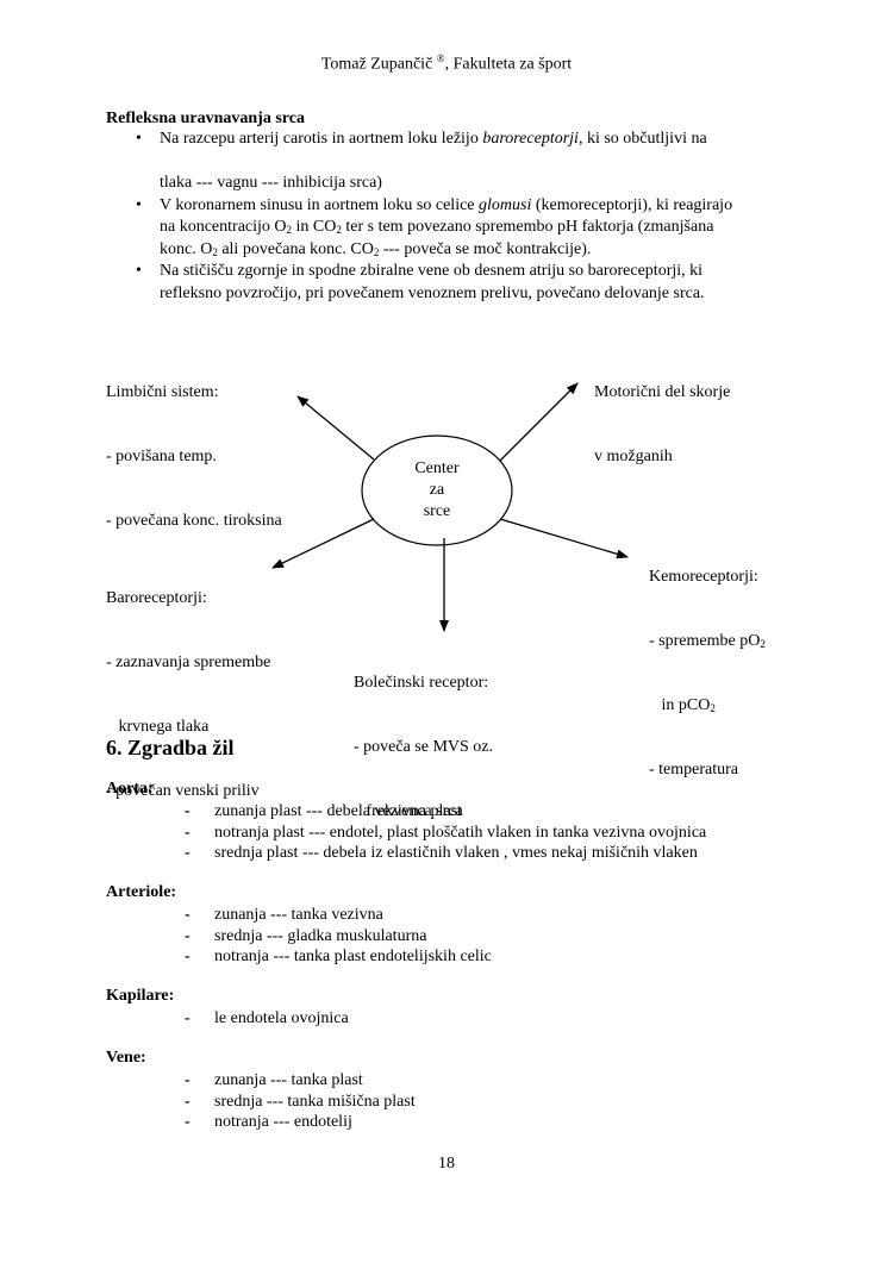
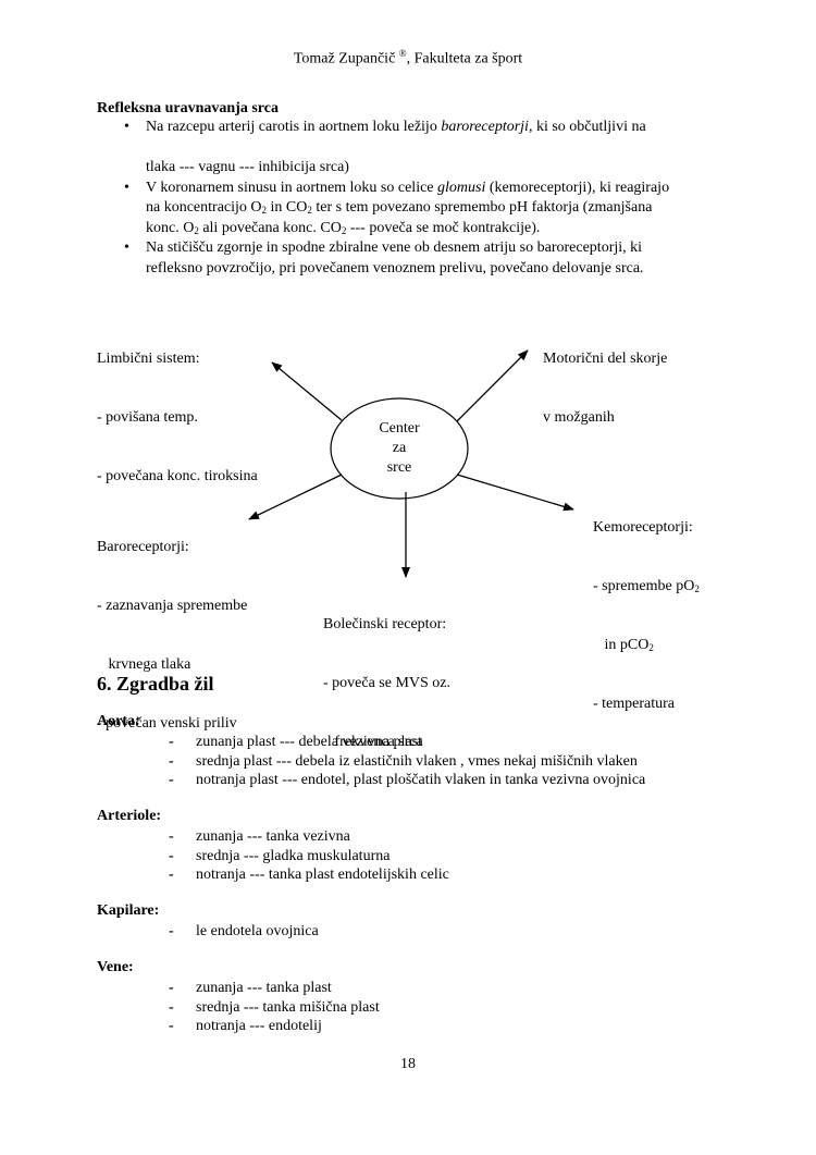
  Tomaž Zupančič ®, Fakulteta za šport
  Refleksna uravnavanja srca
  •
  Na razcepu arterij carotis in aortnem loku ležijo baroreceptorji, ki so občutljivi na
  tlaka --- vagnu --- inhibicija srca)
  •
  V koronarnem sinusu in aortnem loku so celice glomusi (kemoreceptorji), ki reagirajo
  na koncentracijo O2 in CO2 ter s tem povezano spremembo pH faktorja (zmanjšana
  konc. O2 ali povečana konc. CO2 --- poveča se moč kontrakcije).
  •
  Na stičišču zgornje in spodne zbiralne vene ob desnem atriju so baroreceptorji, ki
  refleksno povzročijo, pri povečanem venoznem prelivu, povečano delovanje srca.
  Center
  za
  srce
  Limbični sistem:
  - povišana temp.
  - povečana konc. tiroksina
  Motorični del skorje
  v možganih
  Baroreceptorji:
  - zaznavanja spremembe
  krvnega tlaka
  - povečan venski priliv
  Kemoreceptorji:
  - spremembe pO2
  in pCO2
  - temperatura
  Bolečinski receptor:
  - poveča se MVS oz.
  frekvenca srca
  6. Zgradba žil
  Aorta:
  -
  zunanja plast --- debela vezivna plast
  -
- notranja plast --- endotel, plast ploščatih vlaken in tanka vezivna ovojnica
+ srednja plast --- debela iz elastičnih vlaken , vmes nekaj mišičnih vlaken
  -
- srednja plast --- debela iz elastičnih vlaken , vmes nekaj mišičnih vlaken
+ notranja plast --- endotel, plast ploščatih vlaken in tanka vezivna ovojnica
  Arteriole:
  -
  zunanja --- tanka vezivna
  -
  srednja --- gladka muskulaturna
  -
  notranja --- tanka plast endotelijskih celic
  Kapilare:
  -
  le endotela ovojnica
  Vene:
  -
  zunanja --- tanka plast
  -
  srednja --- tanka mišična plast
  -
  notranja --- endotelij
  18
